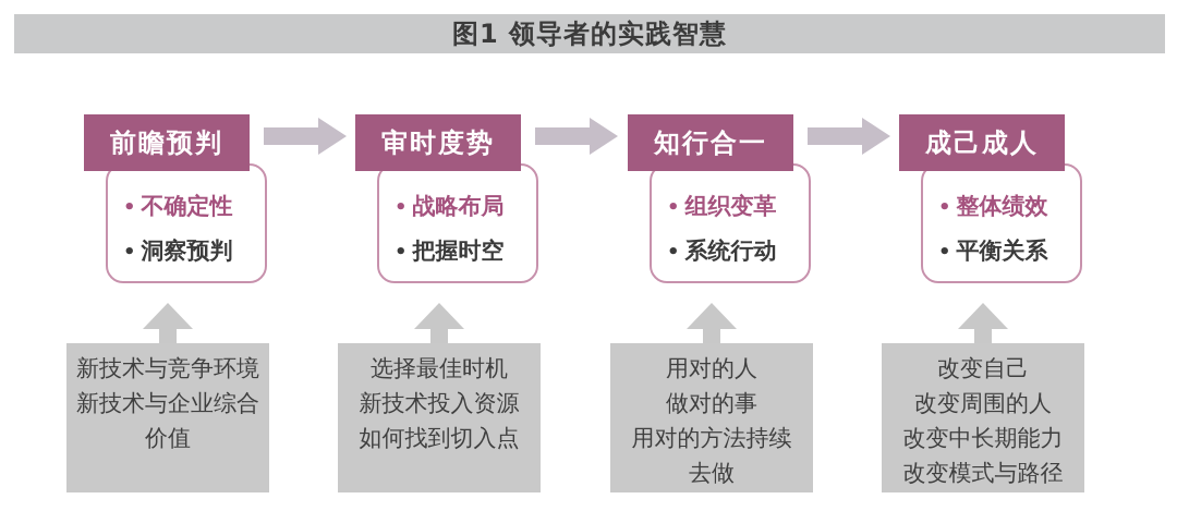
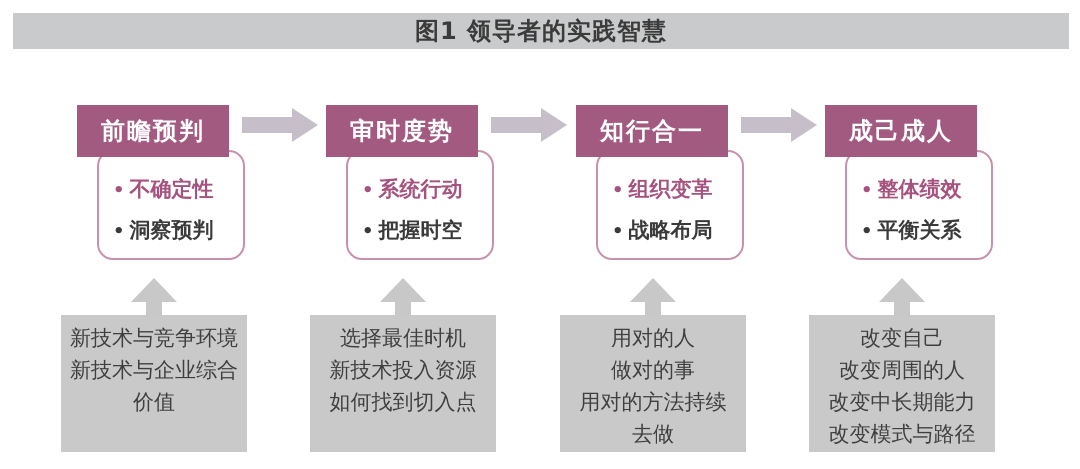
  图1 领导者的实践智慧
  前瞻预判
  •
  不确定性
  •
  洞察预判
  新技术与竞争环境
  新技术与企业综合
  价值
  审时度势
  •
- 战略布局
+ 系统行动
  •
  把握时空
  选择最佳时机
  新技术投入资源
  如何找到切入点
  知行合一
  •
  组织变革
  •
- 系统行动
+ 战略布局
  用对的人
  做对的事
  用对的方法持续
  去做
  成己成人
  •
  整体绩效
  •
  平衡关系
  改变自己
  改变周围的人
  改变中长期能力
  改变模式与路径
